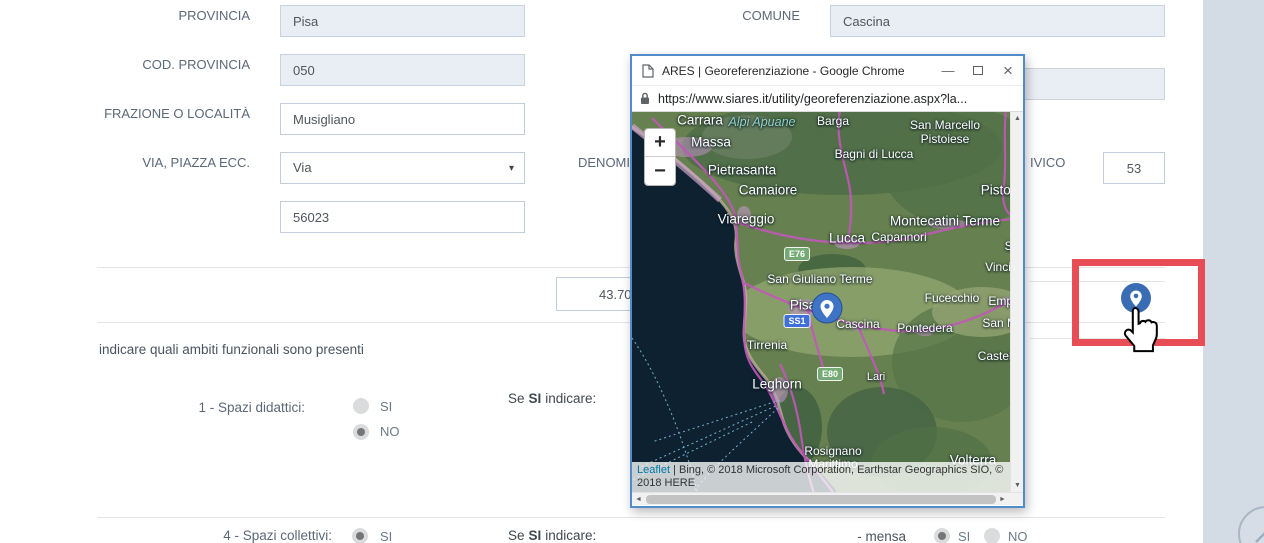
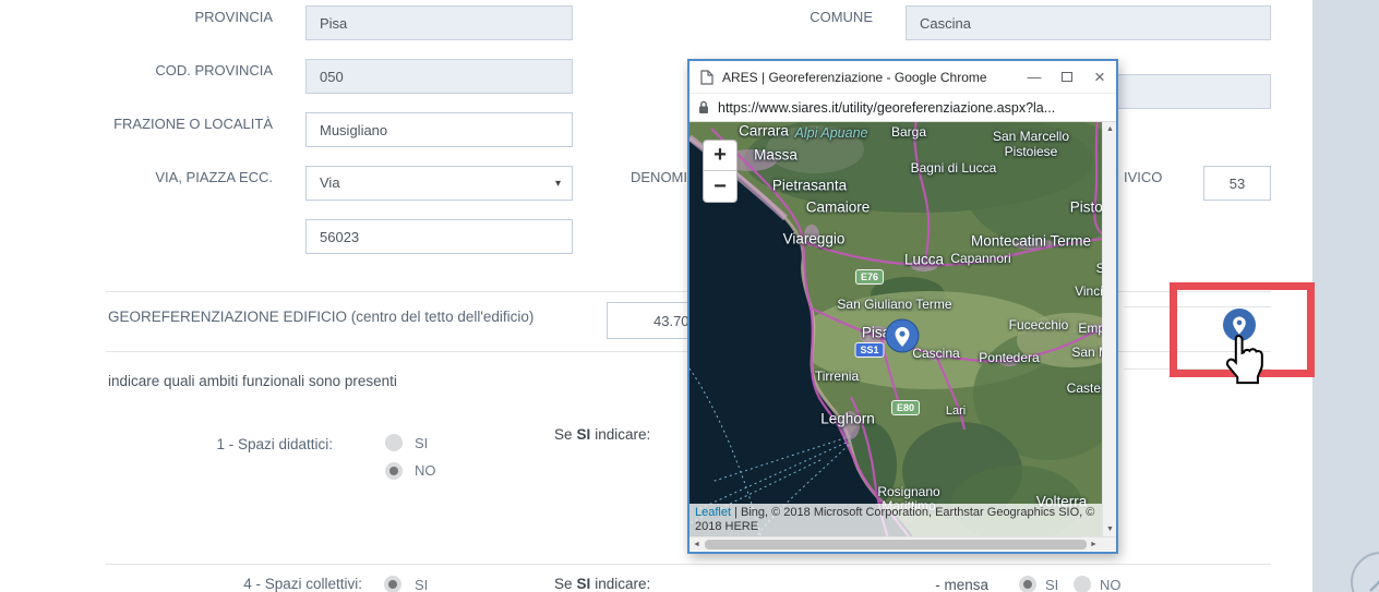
  PROVINCIA
  Pisa
  COD. PROVINCIA
  050
  FRAZIONE O LOCALITÀ
  Musigliano
  VIA, PIAZZA ECC.
  Via
  ▾
  56023
  COMUNE
  Cascina
  DENOMI
  IVICO
  53
+ GEOREFERENZIAZIONE EDIFICIO (centro del tetto dell'edificio)
  indicare quali ambiti funzionali sono presenti
  1 - Spazi didattici:
  SI
  NO
  Se
  SI
  indicare:
  4 - Spazi collettivi:
  SI
  Se
  SI
  indicare:
  - mensa
  SI
  NO
  ARES | Georeferenziazione - Google Chrome
  —
  ×
  https://www.siares.it/utility/georeferenziazione.aspx?la...
  +
  −
  Leaflet | Bing, © 2018 Microsoft Corporation, Earthstar Geographics SIO, © 2018 HERE
  Carrara
  Alpi Apuane
  Massa
  Barga
  San Marcello
  Pistoiese
  Bagni di Lucca
  Pietrasanta
  Camaiore
  Pisto
  Viareggio
  Montecatini Terme
  Lucca
  Capannori
  Vinc
  San Giuliano Terme
  Pis
  Fucecchio
  Cascina
  Pontedera
  Tirrenia
  Leghorn
  Lari
  Rosignano
  Marittimo
  Volterra
  E76
  SS1
  E80
